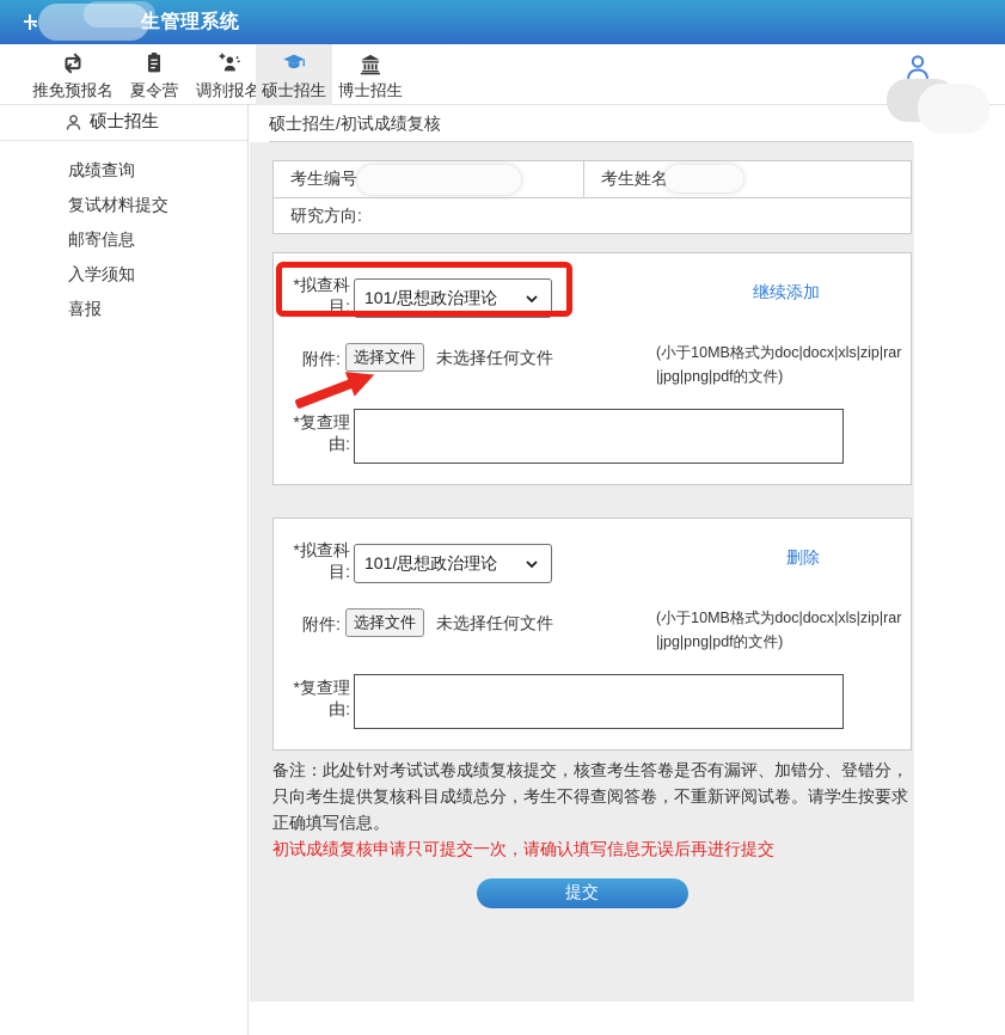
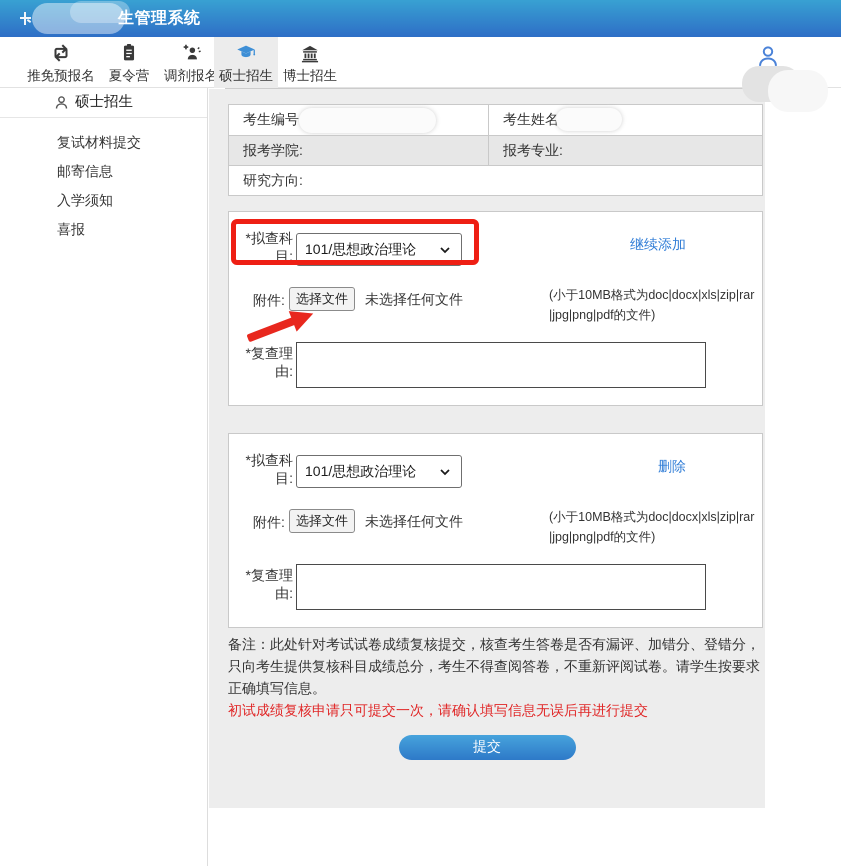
  生管理系统
  推免预报名
  夏令营
  调剂报名
  硕士招生
  博士招生
  硕士招生
- 成绩查询
  复试材料提交
  邮寄信息
  入学须知
  喜报
- 硕士招生/初试成绩复核
  考生姓名
+ 报考学院:
+ 报考专业:
  研究方向:
  *拟查科目:
  101/思想政治理论
  继续添加
  附件:
  选择文件
  未选择任何文件
  (小于10MB格式为doc|docx|xls|zip|rar|jpg|png|pdf的文件)
  *复查理由:
  *拟查科目:
  101/思想政治理论
  删除
  附件:
  选择文件
  未选择任何文件
  (小于10MB格式为doc|docx|xls|zip|rar|jpg|png|pdf的文件)
  *复查理由:
  备注：此处针对考试试卷成绩复核提交，核查考生答卷是否有漏评、加错分、登错分，只向考生提供复核科目成绩总分，考生不得查阅答卷，不重新评阅试卷。请学生按要求正确填写信息。
  初试成绩复核申请只可提交一次，请确认填写信息无误后再进行提交
  提交
